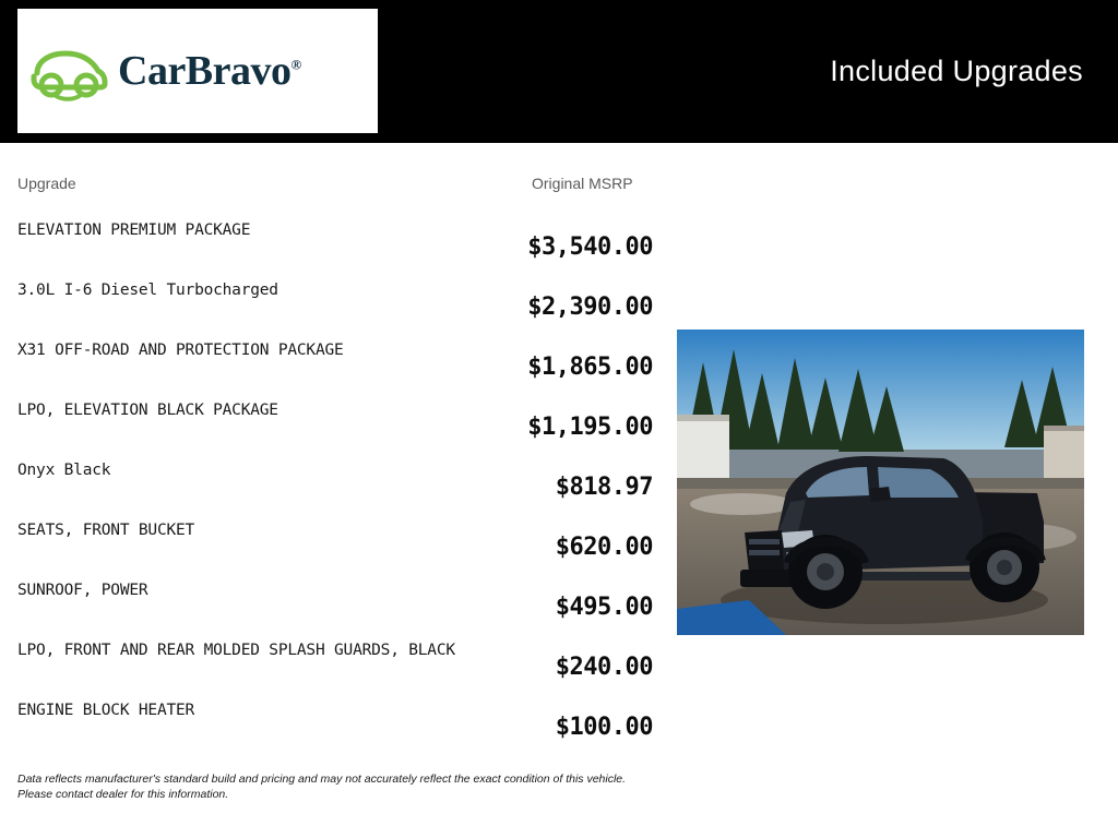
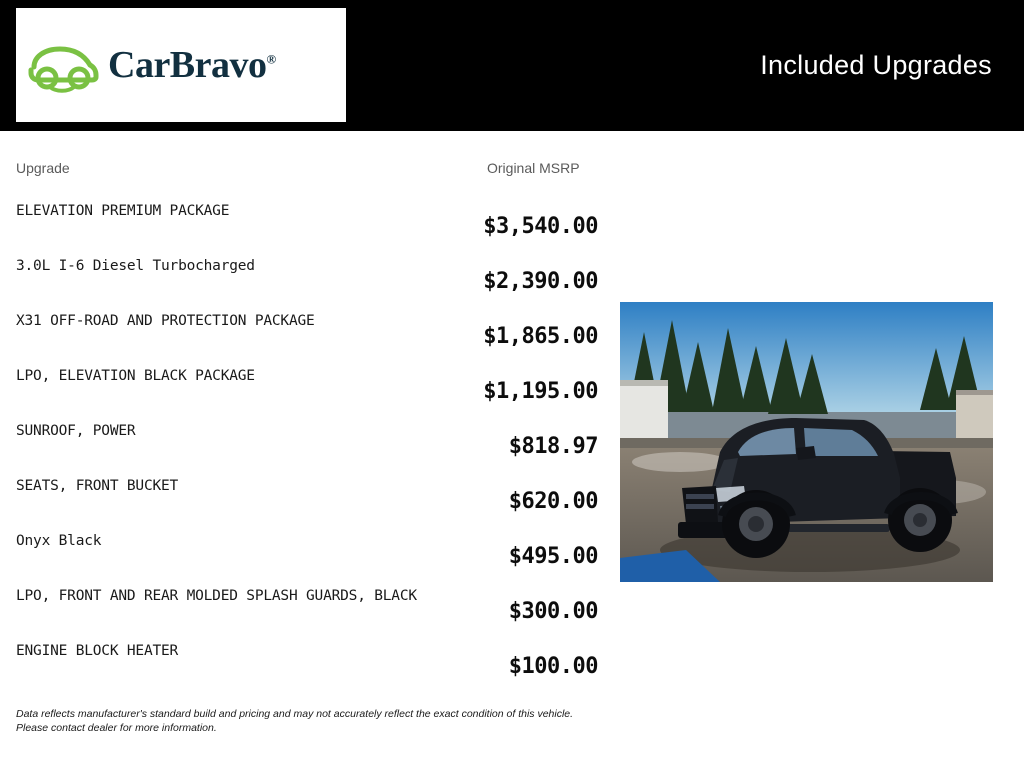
  CarBravo®
  Included Upgrades
  Upgrade
  Original MSRP
  ELEVATION PREMIUM PACKAGE
  $3,540.00
  3.0L I-6 Diesel Turbocharged
  $2,390.00
  X31 OFF-ROAD AND PROTECTION PACKAGE
  $1,865.00
  LPO, ELEVATION BLACK PACKAGE
  $1,195.00
- Onyx Black
+ SUNROOF, POWER
  $818.97
  SEATS, FRONT BUCKET
  $620.00
- SUNROOF, POWER
+ Onyx Black
  $495.00
  LPO, FRONT AND REAR MOLDED SPLASH GUARDS, BLACK
- $240.00
+ $300.00
  ENGINE BLOCK HEATER
  $100.00
  Data reflects manufacturer's standard build and pricing and may not accurately reflect the exact condition of this vehicle.
- Please contact dealer for this information.
+ Please contact dealer for more information.
